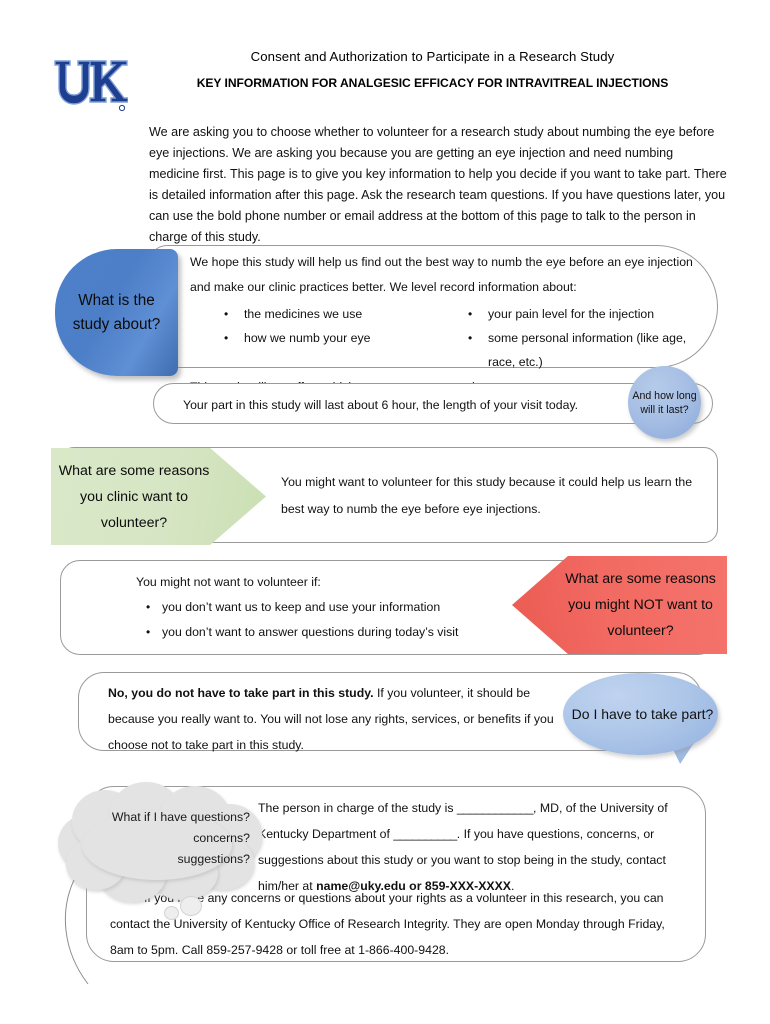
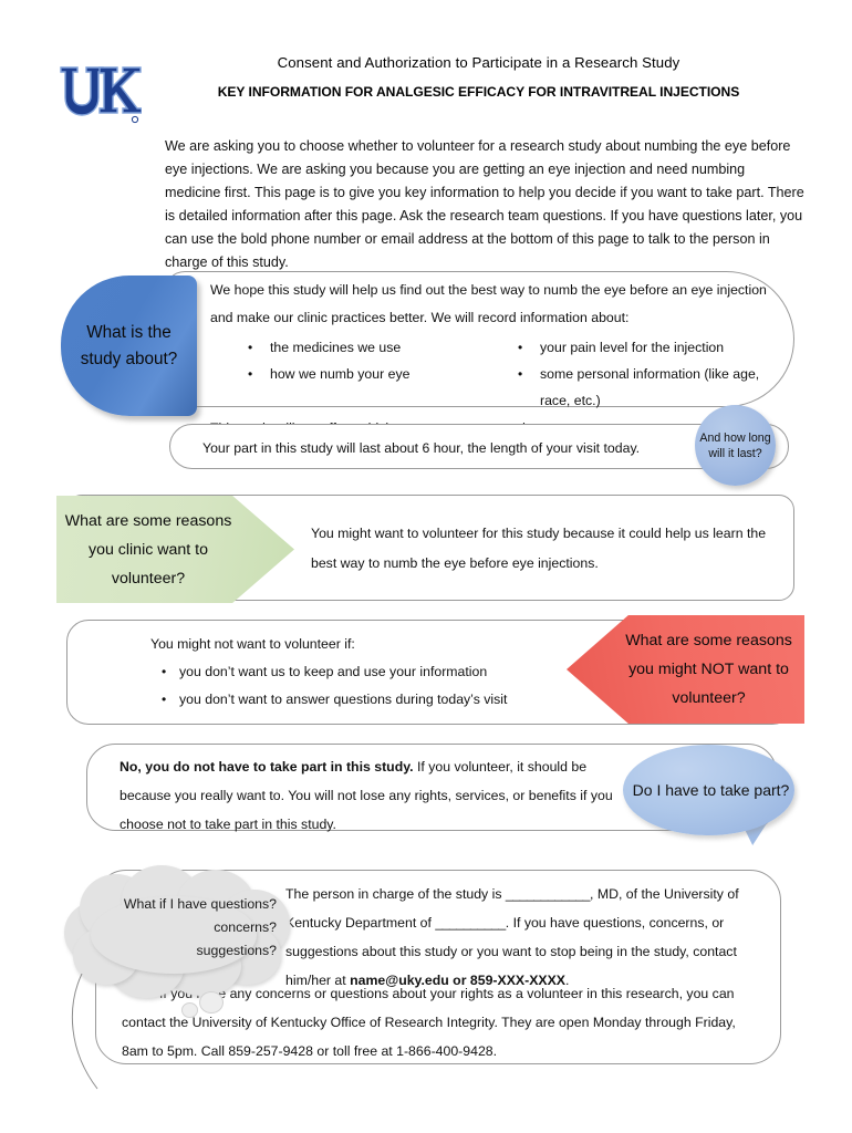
  Consent and Authorization to Participate in a Research Study
  KEY INFORMATION FOR ANALGESIC EFFICACY FOR INTRAVITREAL INJECTIONS
  We are asking you to choose whether to volunteer for a research study about numbing the eye before eye injections. We are asking you because you are getting an eye injection and need numbing medicine first. This page is to give you key information to help you decide if you want to take part. There is detailed information after this page. Ask the research team questions. If you have questions later, you can use the bold phone number or email address at the bottom of this page to talk to the person in charge of this study.
- We hope this study will help us find out the best way to numb the eye before an eye injection and make our clinic practices better. We level record information about:
+ We hope this study will help us find out the best way to numb the eye before an eye injection and make our clinic practices better. We will record information about:
  the medicines we use
  how we numb your eye
  your pain level for the injection
  some personal information (like age, race, etc.)
  What is the study about?
  Your part in this study will last about 6 hour, the length of your visit today.
  And how long will it last?
  You might want to volunteer for this study because it could help us learn the best way to numb the eye before eye injections.
  What are some reasons you clinic want to volunteer?
  You might not want to volunteer if:
  you don’t want us to keep and use your information
  you don’t want to answer questions during today’s visit
  What are some reasons you might NOT want to volunteer?
  No, you do not have to take part in this study. If you volunteer, it should be because you really want to. You will not lose any rights, services, or benefits if you choose not to take part in this study.
  Do I have to take part?
  The person in charge of the study is ____________, MD, of the University of Kentucky Department of __________. If you have questions, concerns, or suggestions about this study or you want to stop being in the study, contact him/her at name@uky.edu or 859-XXX-XXXX.
  yoe any concerns or questions about your rights as a volunteer in this research, you can contact the University of Kentucky Office of Research Integrity. They are open Monday through Friday, 8am to 5pm. Call 859-257-9428 or toll free at 1-866-400-9428.
  What if I have questions?
  concerns?
  suggestions?
